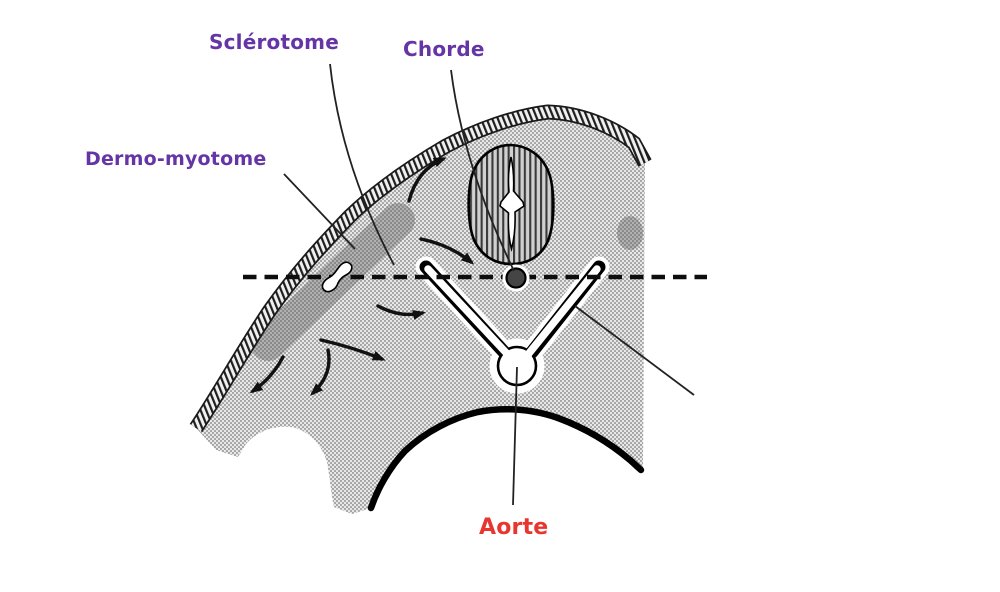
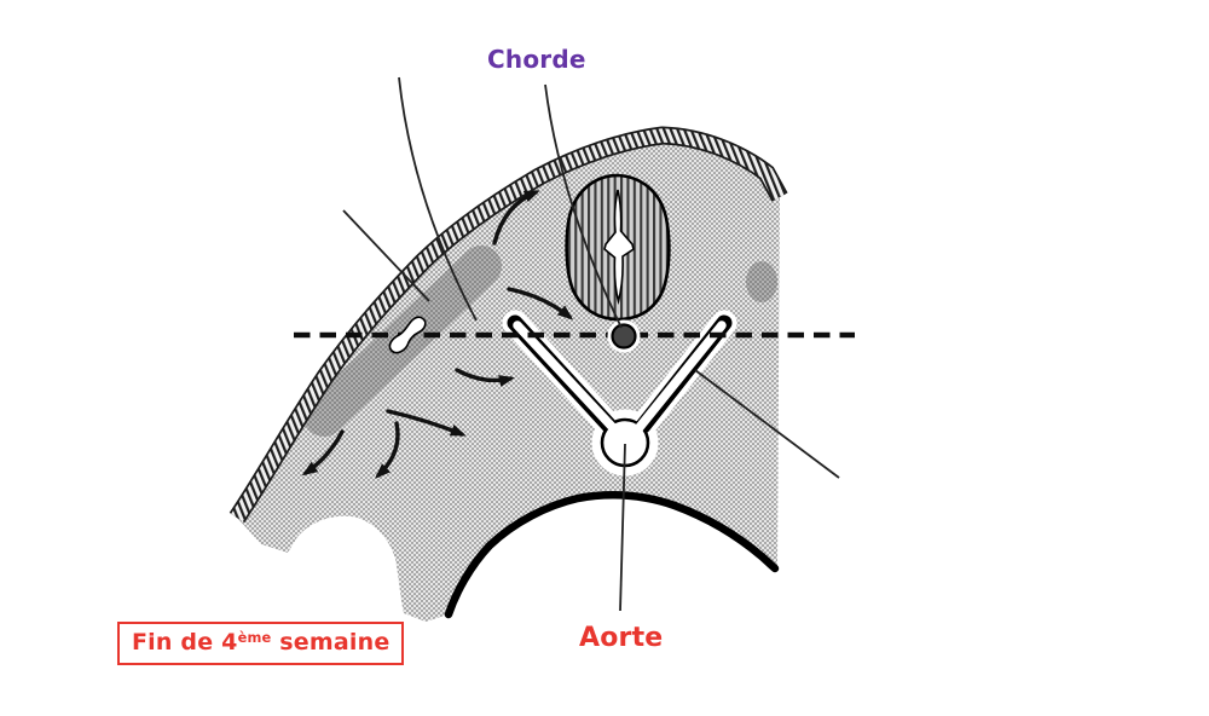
- Sclérotome
  Chorde
- Dermo-myotome
  Aorte
+ Fin de 4ème semaine
